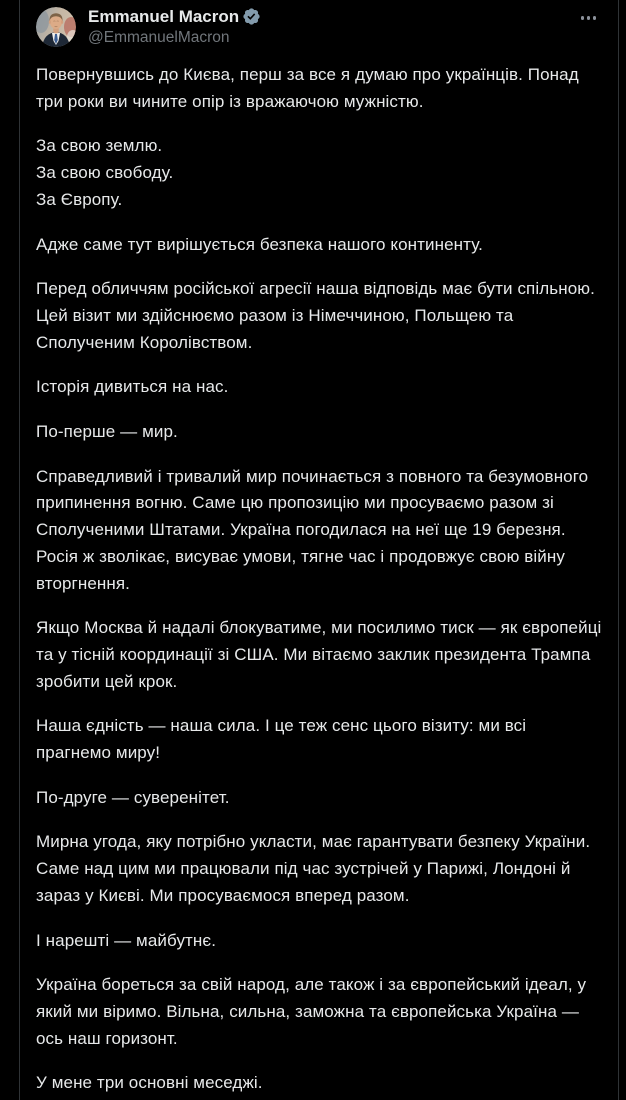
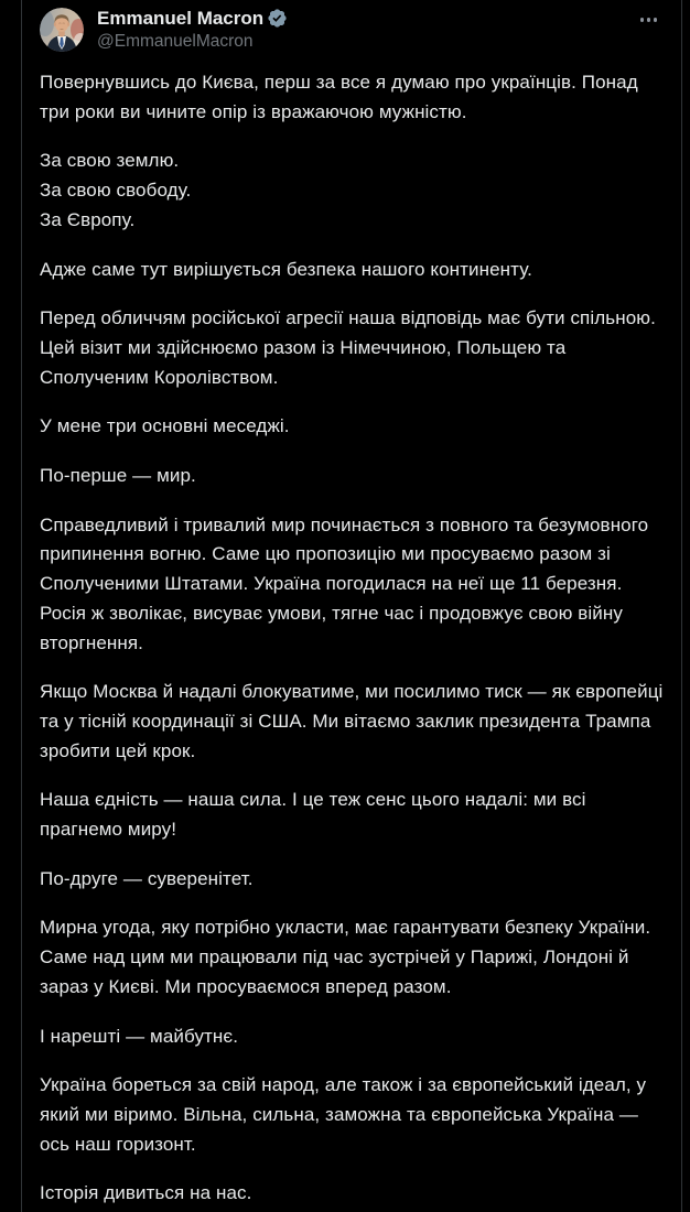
  Emmanuel Macron
  @EmmanuelMacron
  Повернувшись до Києва, перш за все я думаю про українців. Понад три роки ви чините опір із вражаючою мужністю.
  За свою землю.
  За свою свободу.
  За Європу.
  Адже саме тут вирішується безпека нашого континенту.
  Перед обличчям російської агресії наша відповідь має бути спільною. Цей візит ми здійснюємо разом із Німеччиною, Польщею та Сполученим Королівством.
- Історія дивиться на нас.
+ У мене три основні меседжі.
  По-перше — мир.
- Справедливий і тривалий мир починається з повного та безумовного припинення вогню. Саме цю пропозицію ми просуваємо разом зі Сполученими Штатами. Україна погодилася на неї ще 19 березня. Росія ж зволікає, висуває умови, тягне час і продовжує свою війну вторгнення.
+ Справедливий і тривалий мир починається з повного та безумовного припинення вогню. Саме цю пропозицію ми просуваємо разом зі Сполученими Штатами. Україна погодилася на неї ще 11 березня. Росія ж зволікає, висуває умови, тягне час і продовжує свою війну вторгнення.
  Якщо Москва й надалі блокуватиме, ми посилимо тиск — як європейці та у тісній координації зі США. Ми вітаємо заклик президента Трампа зробити цей крок.
- Наша єдність — наша сила. І це теж сенс цього візиту: ми всі прагнемо миру!
+ Наша єдність — наша сила. І це теж сенс цього надалі: ми всі прагнемо миру!
  По-друге — суверенітет.
  Мирна угода, яку потрібно укласти, має гарантувати безпеку України. Саме над цим ми працювали під час зустрічей у Парижі, Лондоні й зараз у Києві. Ми просуваємося вперед разом.
  І нарешті — майбутнє.
  Україна бореться за свій народ, але також і за європейський ідеал, у який ми віримо. Вільна, сильна, заможна та європейська Україна — ось наш горизонт.
- У мене три основні меседжі.
+ Історія дивиться на нас.
